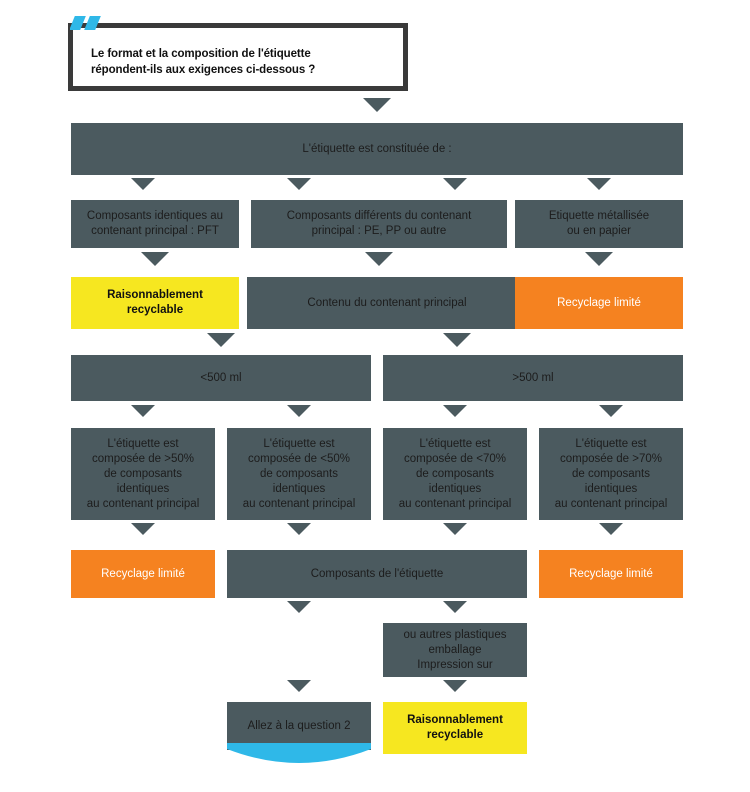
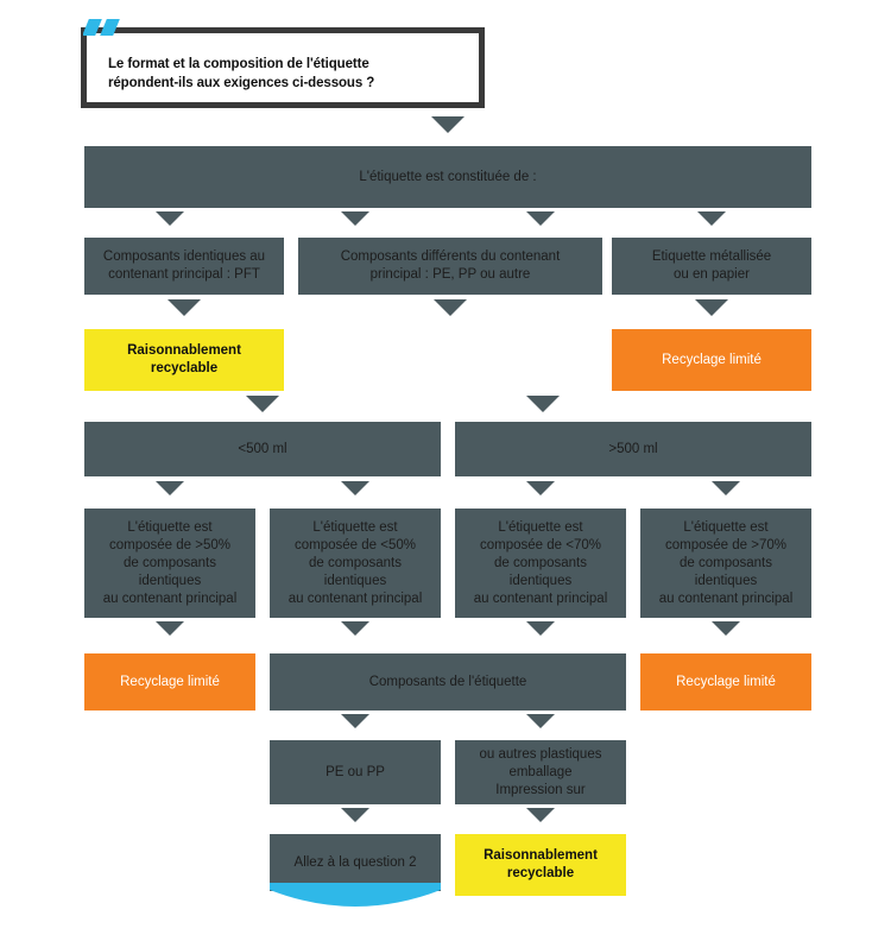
  Le format et la composition de l'étiquette
  répondent-ils aux exigences ci-dessous ?
  L'étiquette est constituée de :
  Composants identiques au
  contenant principal : PFT
  Composants différents du contenant
  principal : PE, PP ou autre
  Etiquette métallisée
  ou en papier
  Raisonnablement
  recyclable
- Contenu du contenant principal
  Recyclage limité
  <500 ml
  >500 ml
  L'étiquette est
  composée de >50%
  de composants
  identiques
  au contenant principal
  L'étiquette est
  composée de <50%
  de composants
  identiques
  au contenant principal
  L'étiquette est
  composée de <70%
  de composants
  identiques
  au contenant principal
  L'étiquette est
  composée de >70%
  de composants
  identiques
  au contenant principal
  Recyclage limité
  Composants de l'étiquette
  Recyclage limité
+ PE ou PP
  ou autres plastiques
  emballage
  Impression sur
  Allez à la question 2
  Raisonnablement
  recyclable
